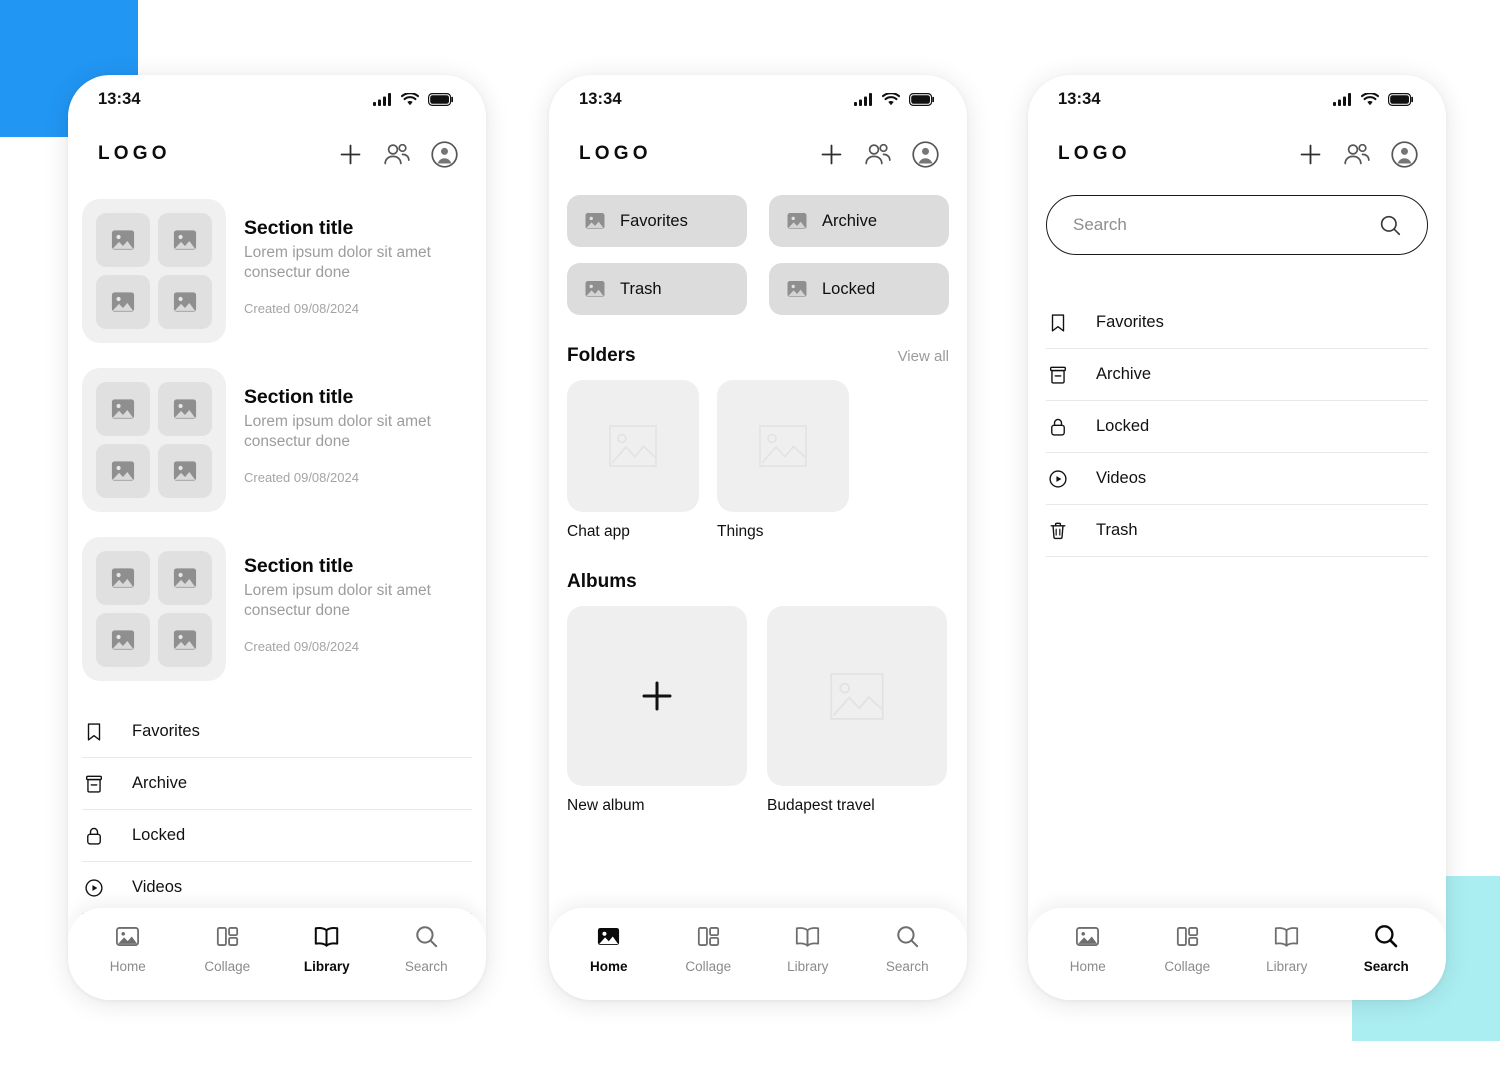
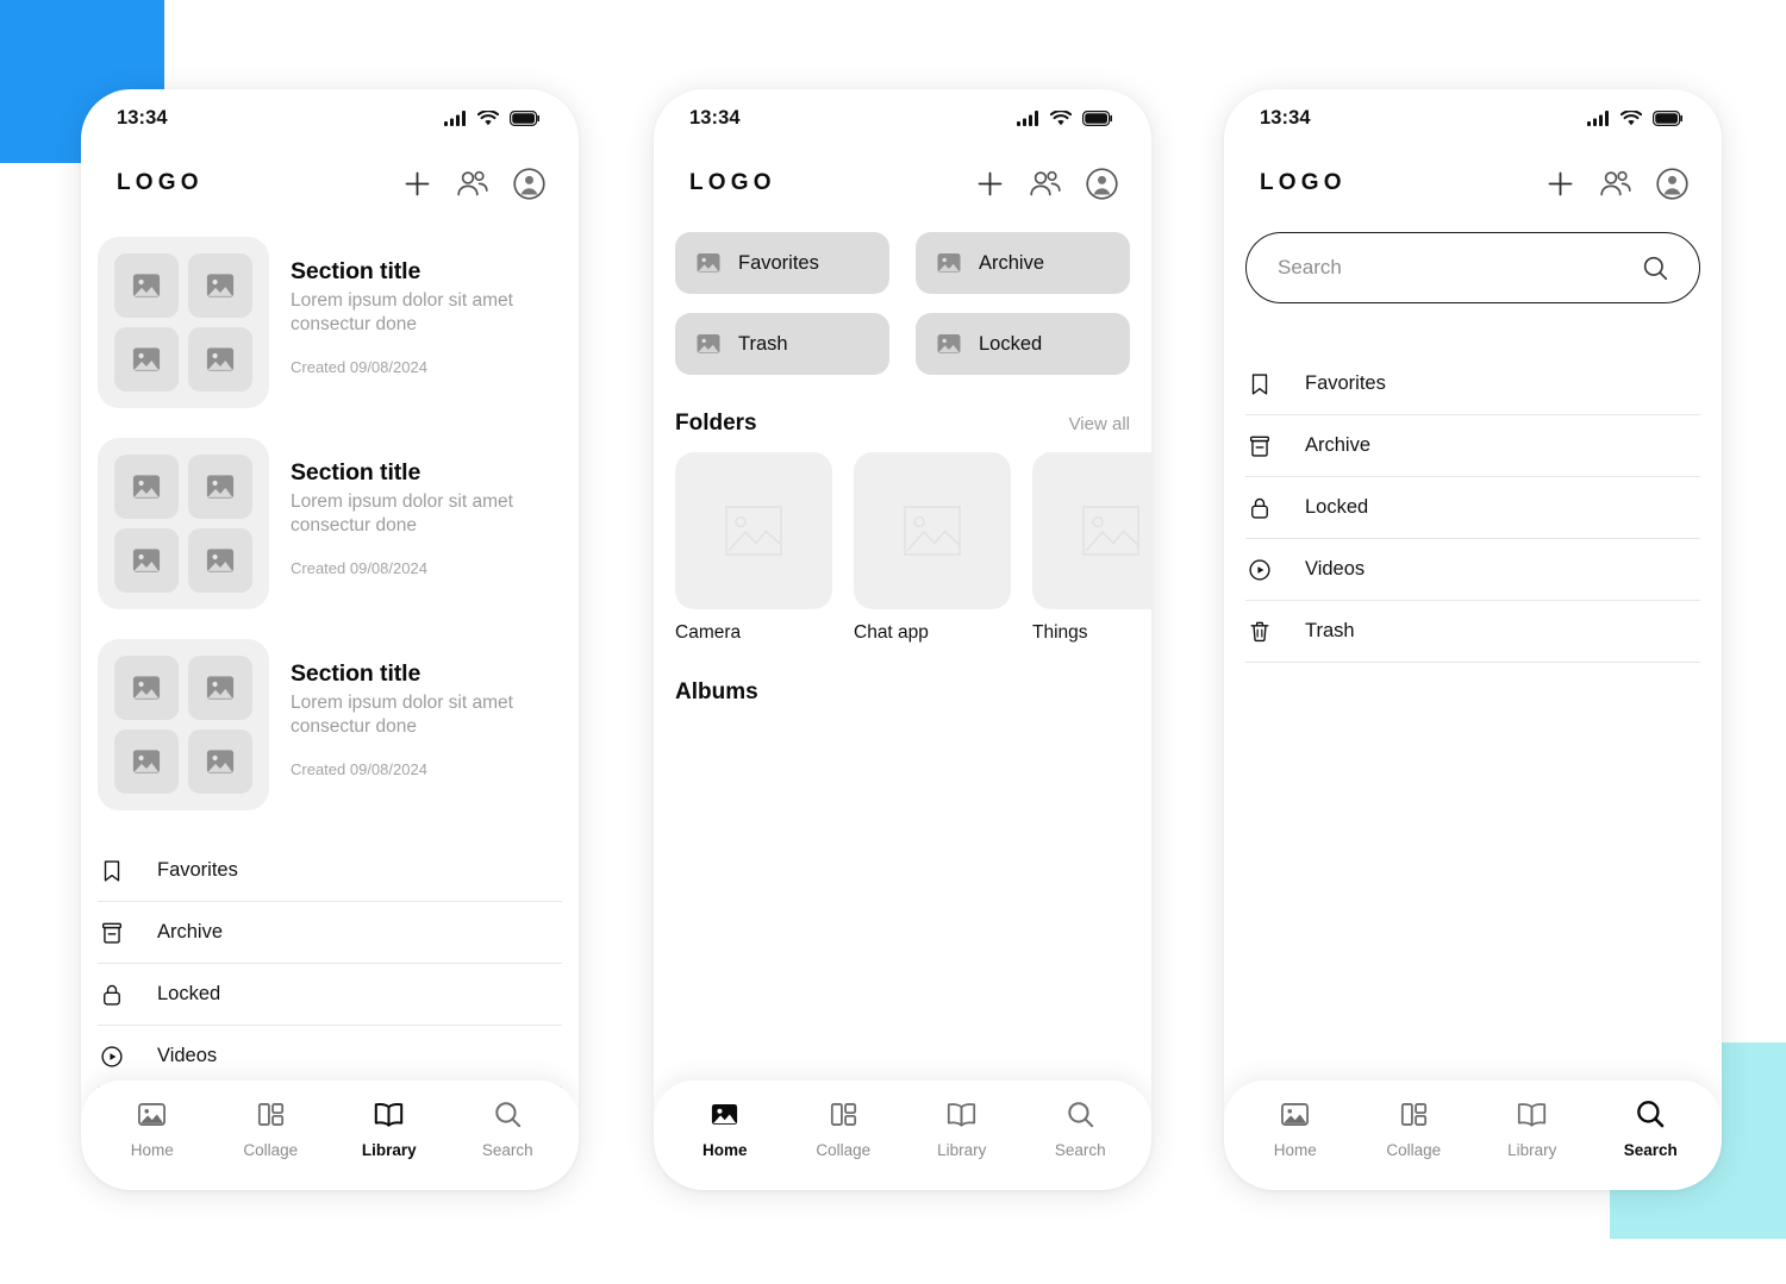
  13:34
  LOGO
  Section title
  Lorem ipsum dolor sit amet consectur done
  Created 09/08/2024
  Section title
  Lorem ipsum dolor sit amet consectur done
  Created 09/08/2024
  Section title
  Lorem ipsum dolor sit amet consectur done
  Created 09/08/2024
  Favorites
  Archive
  Locked
  Videos
  Home
  Collage
  Library
  Search
  13:34
  LOGO
  Favorites
  Archive
  Trash
  Locked
  Folders
  View all
+ Camera
  Chat app
  Things
  Albums
- New album
- Budapest travel
  Home
  Collage
  Library
  Search
  13:34
  LOGO
  Search
  Favorites
  Archive
  Locked
  Videos
  Trash
  Home
  Collage
  Library
  Search
